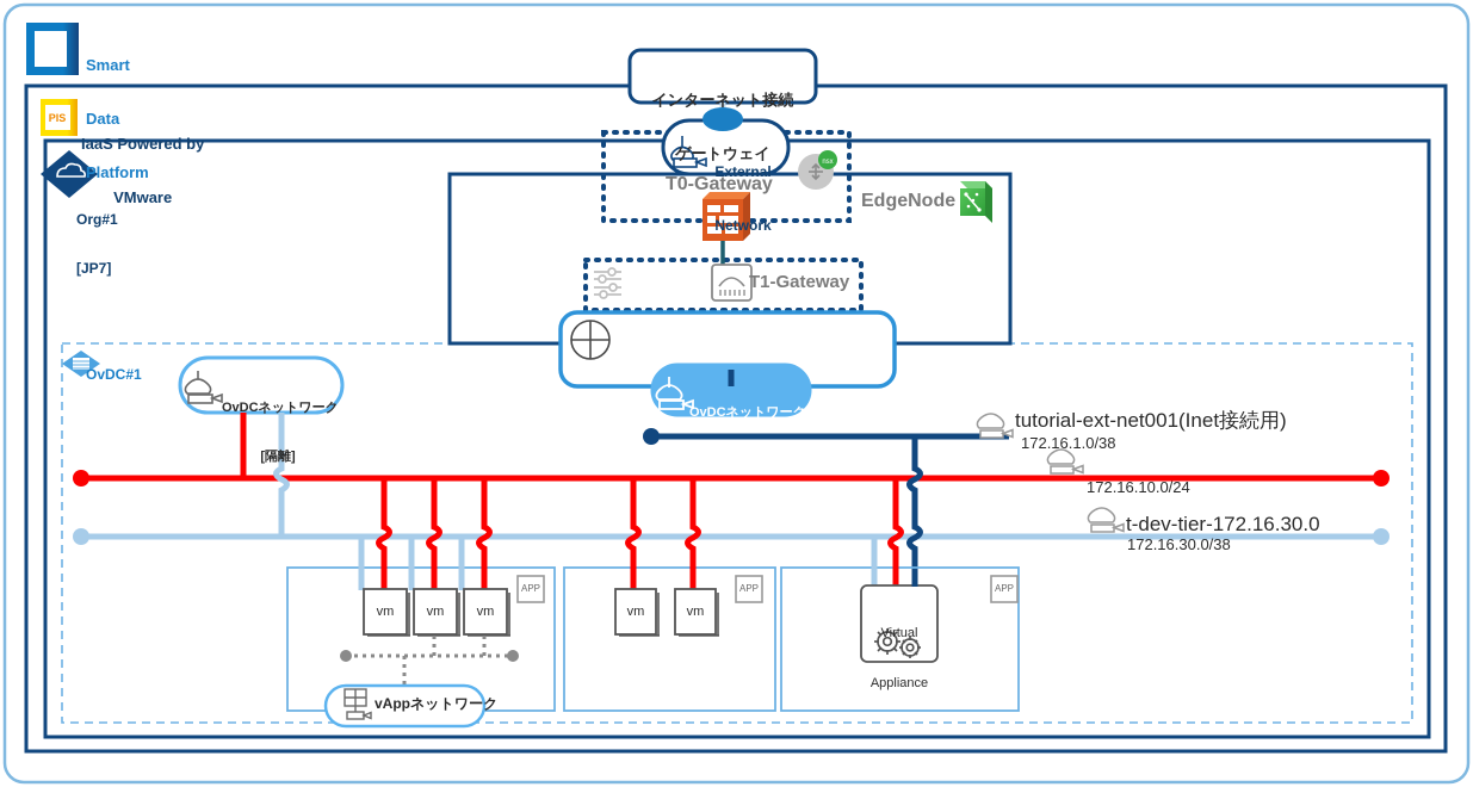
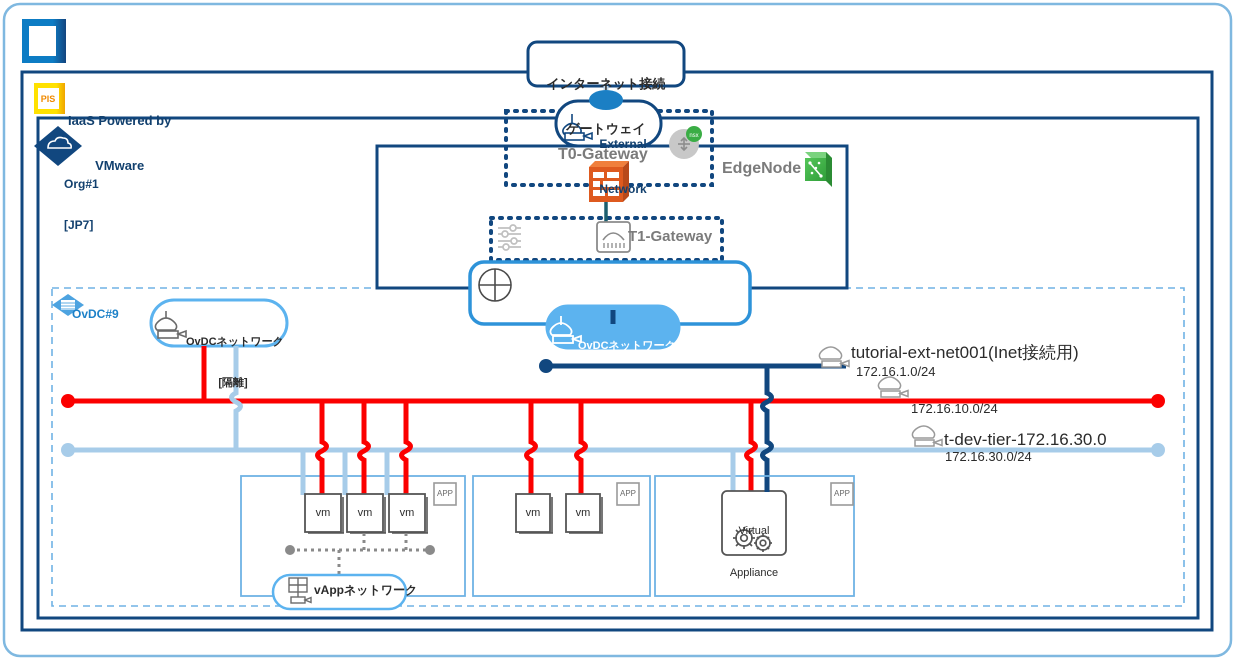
  PIS
- Smart
- Data
- Platform
  IaaS Powered by
  VMware
  Org#1
  [JP7]
- OvDC#1
+ OvDC#9
  インターネット接続
  ゲートウェイ
  External
  Network
  T0-Gateway
  T1-Gateway
  EdgeNode
  OvDCネットワーク
  OvDCネットワーク
  [隔離]
  vAppネットワーク
  tutorial-ext-net001(Inet接続用)
- 172.16.1.0/38
+ 172.16.1.0/24
  172.16.10.0/24
  t-dev-tier-172.16.30.0
- 172.16.30.0/38
+ 172.16.30.0/24
  vm
  vm
  vm
  vm
  vm
  Virtual
  Appliance
  APP
  APP
  APP
